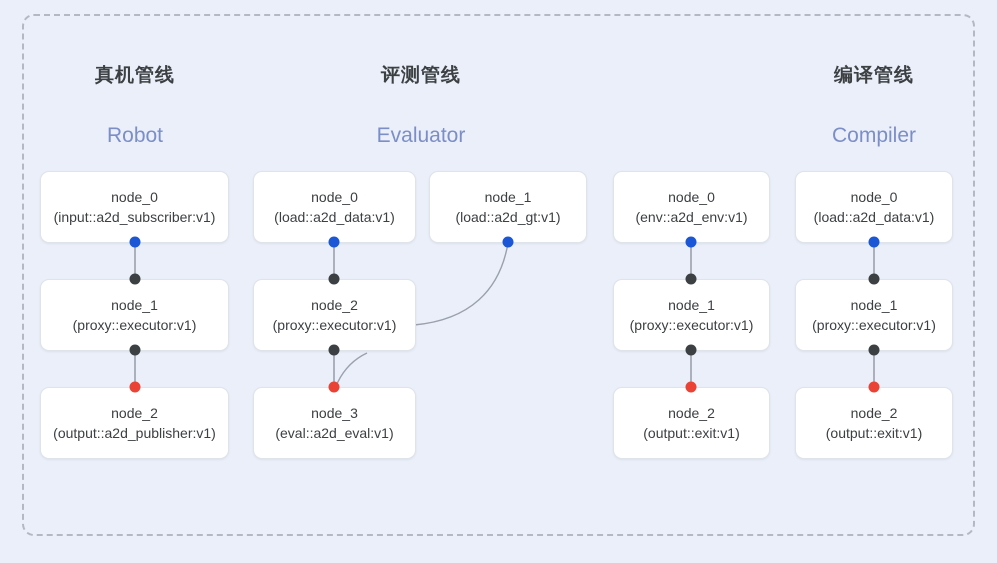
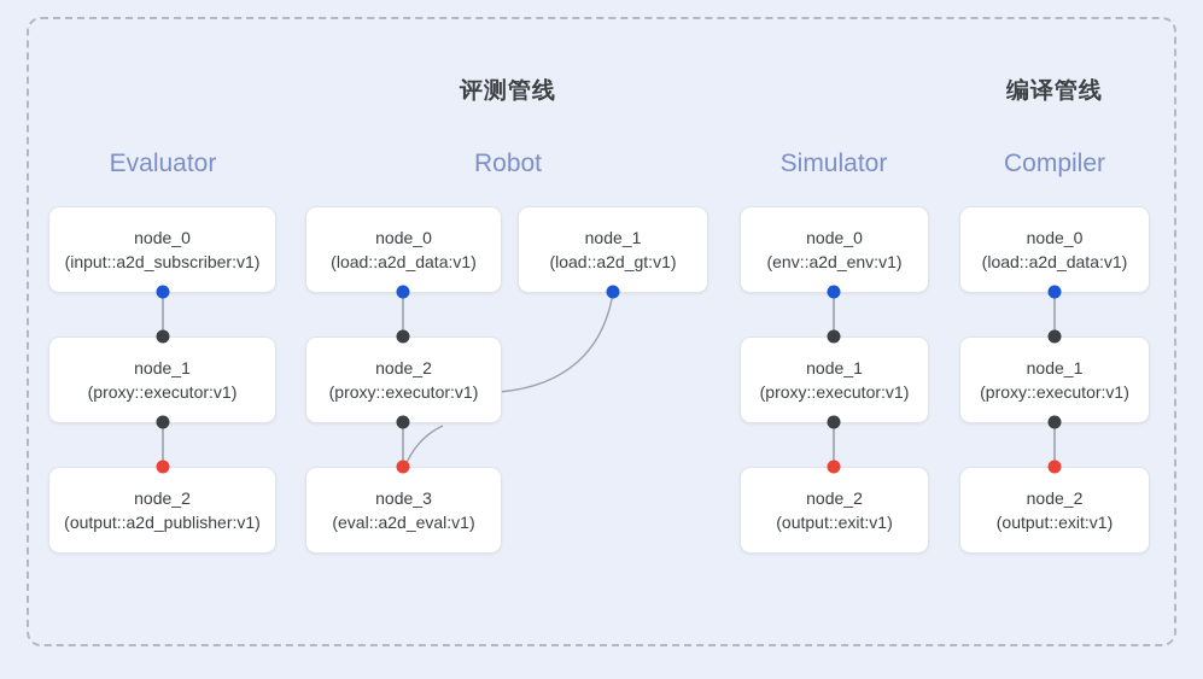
- 真机管线
- Robot
+ Evaluator
  node_0
  (input::a2d_subscriber:v1)
  node_1
  (proxy::executor:v1)
  node_2
  (output::a2d_publisher:v1)
  评测管线
- Evaluator
+ Robot
  node_0
  (load::a2d_data:v1)
  node_1
  (load::a2d_gt:v1)
  node_2
  (proxy::executor:v1)
  node_3
  (eval::a2d_eval:v1)
+ Simulator
  node_0
  (env::a2d_env:v1)
  node_1
  (proxy::executor:v1)
  node_2
  (output::exit:v1)
  编译管线
  Compiler
  node_0
  (load::a2d_data:v1)
  node_1
  (proxy::executor:v1)
  node_2
  (output::exit:v1)
